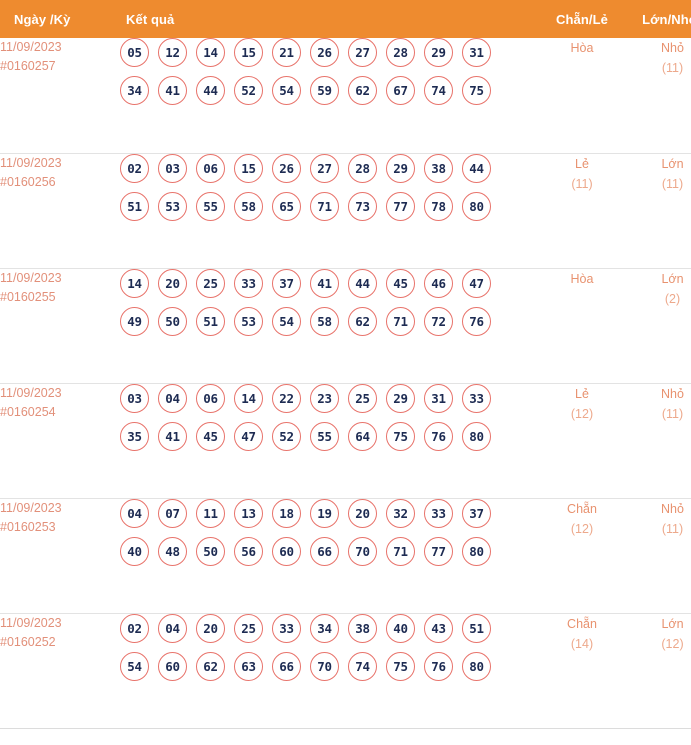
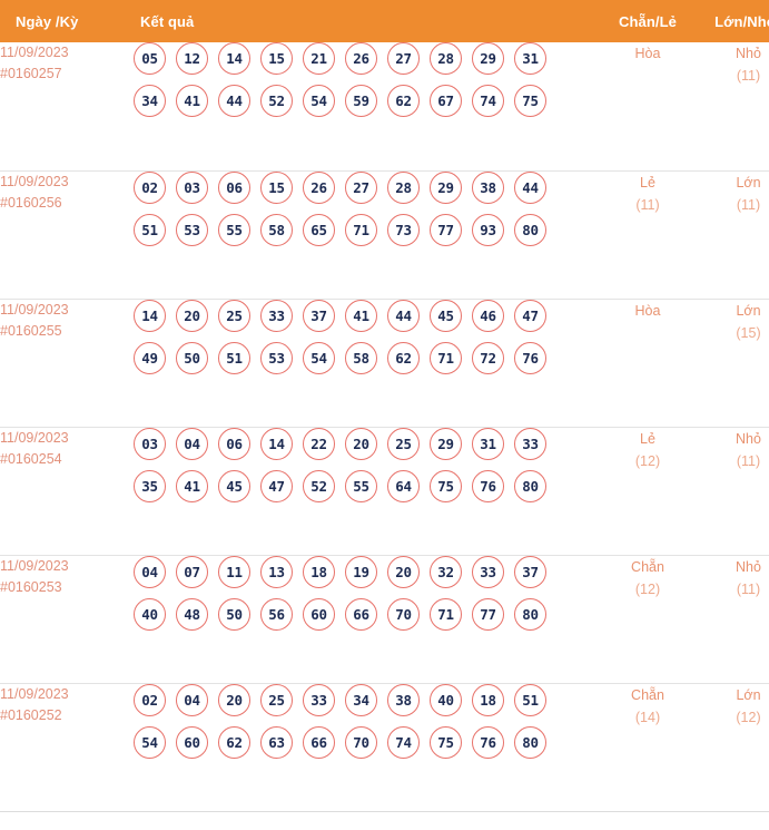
  Ngày /Kỳ	Kết quả	Chẵn/Lẻ	Lớn/Nh
  11/09/2023#0160257	05 12 14 15 21 26 27 28 29 3134 41 44 52 54 59 62 67 74 75	Hòa	Nhỏ(11)
- 11/09/2023#0160256	02 03 06 15 26 27 28 29 38 4451 53 55 58 65 71 73 77 78 80	Lẻ(11)	Lớn(11)
+ 11/09/2023#0160256	02 03 06 15 26 27 28 29 38 4451 53 55 58 65 71 73 77 93 80	Lẻ(11)	Lớn(11)
- 11/09/2023#0160255	14 20 25 33 37 41 44 45 46 4749 50 51 53 54 58 62 71 72 76	Hòa	Lớn(2)
+ 11/09/2023#0160255	14 20 25 33 37 41 44 45 46 4749 50 51 53 54 58 62 71 72 76	Hòa	Lớn(15)
- 11/09/2023#0160254	03 04 06 14 22 23 25 29 31 3335 41 45 47 52 55 64 75 76 80	Lẻ(12)	Nhỏ(11)
+ 11/09/2023#0160254	03 04 06 14 22 20 25 29 31 3335 41 45 47 52 55 64 75 76 80	Lẻ(12)	Nhỏ(11)
  11/09/2023#0160253	04 07 11 13 18 19 20 32 33 3740 48 50 56 60 66 70 71 77 80	Chẵn(12)	Nhỏ(11)
- 11/09/2023#0160252	02 04 20 25 33 34 38 40 43 5154 60 62 63 66 70 74 75 76 80	Chẵn(14)	Lớn(12)
+ 11/09/2023#0160252	02 04 20 25 33 34 38 40 18 5154 60 62 63 66 70 74 75 76 80	Chẵn(14)	Lớn(12)
